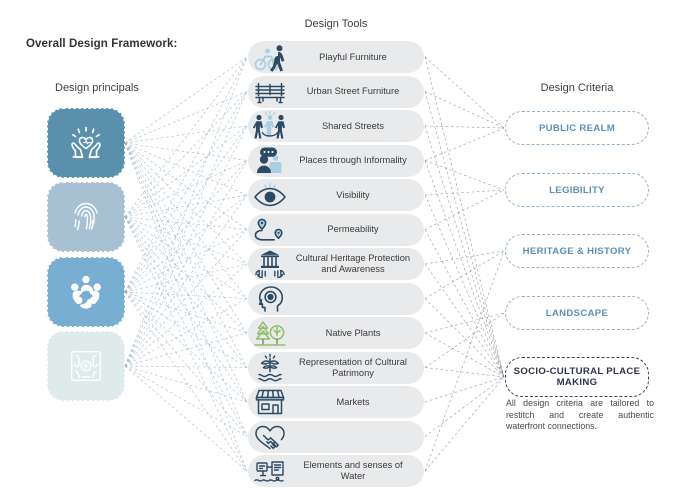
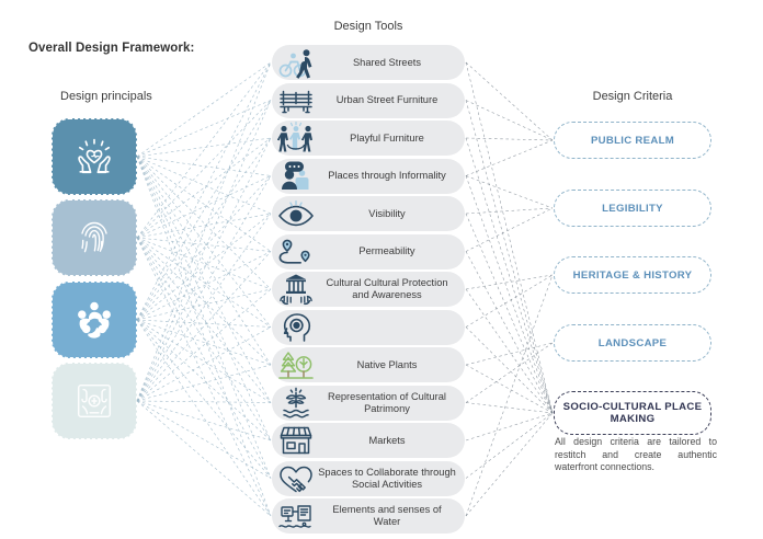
  Overall Design Framework:
  Design principals
  Design Tools
  Design Criteria
- Playful Furniture
+ Shared Streets
  Urban Street Furniture
- Shared Streets
+ Playful Furniture
  Places through Informality
  Visibility
  Permeability
- Cultural Heritage Protection and Awareness
+ Cultural Cultural Protection and Awareness
  Native Plants
  Representation of Cultural Patrimony
  Markets
+ Spaces to Collaborate through Social Activities
  Elements and senses of Water
  PUBLIC REALM
  LEGIBILITY
  HERITAGE & HISTORY
  LANDSCAPE
  SOCIO-CULTURAL PLACE MAKING
  All design criteria are tailored to restitch and create authentic waterfront connections.
